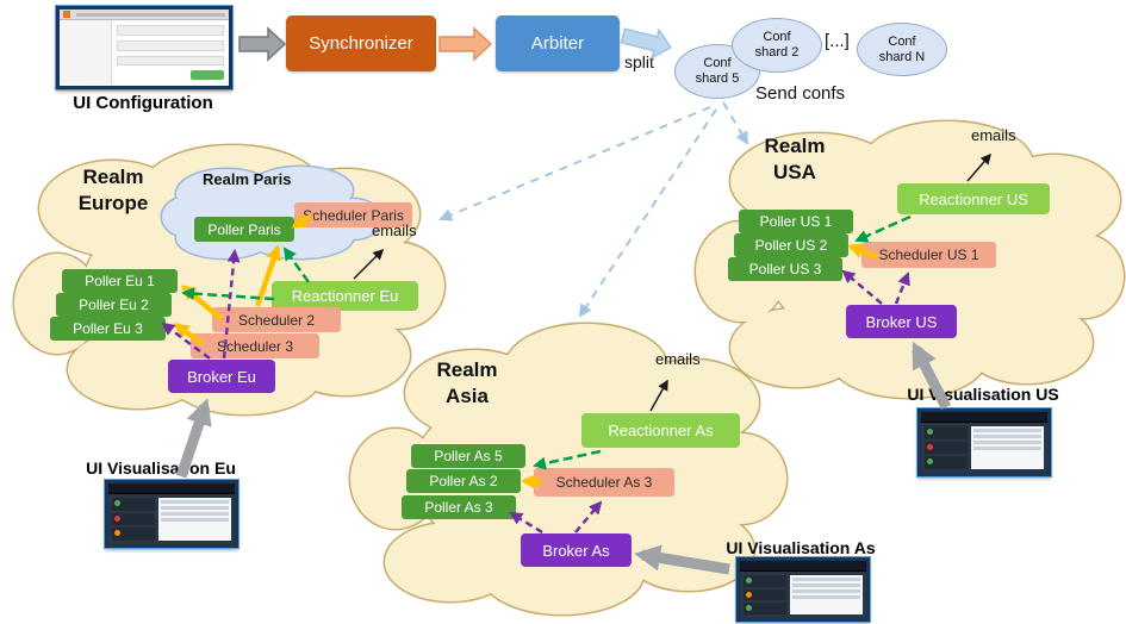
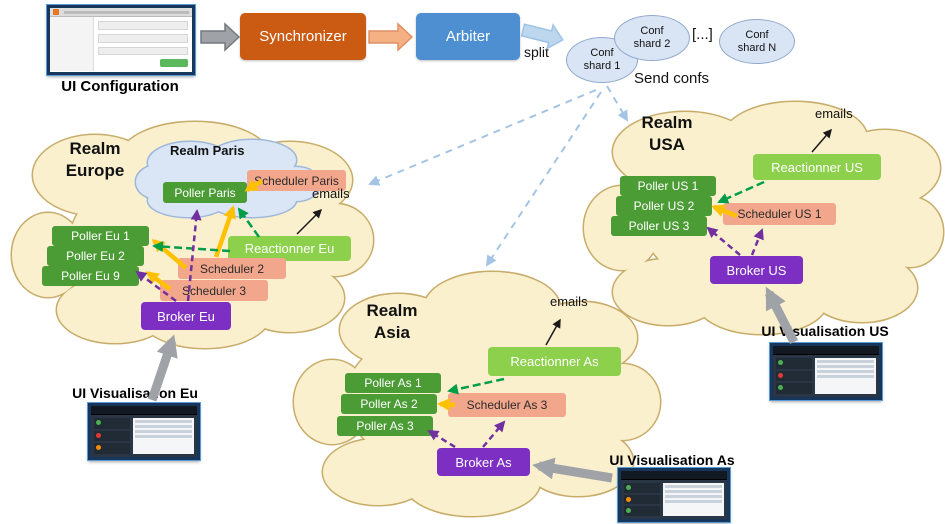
  UI Configuration
  Synchronizer
  Arbiter
  split
  Conf
- shard 5
+ shard 1
  Conf
  shard 2
  [...]
  Conf
  shard N
  Send confs
  Realm
  Europe
  Realm Paris
  Poller Paris
  Scheduler Paris
  emails
  Poller Eu 1
  Poller Eu 2
- Poller Eu 3
+ Poller Eu 9
  Reactionner Eu
  Scheduler 2
  Scheduler 3
  Broker Eu
  UI Visualisaon Eu
  Realm
  USA
  emails
  Reactionner US
  Poller US 1
  Poller US 2
  Poller US 3
  Scheduler US 1
  Broker US
  UIsualisation US
  Realm
  Asia
  emails
  Reactionner As
- Poller As 5
+ Poller As 1
  Poller As 2
  Poller As 3
  Scheduler As 3
  Broker As
  UI Visualisation As
